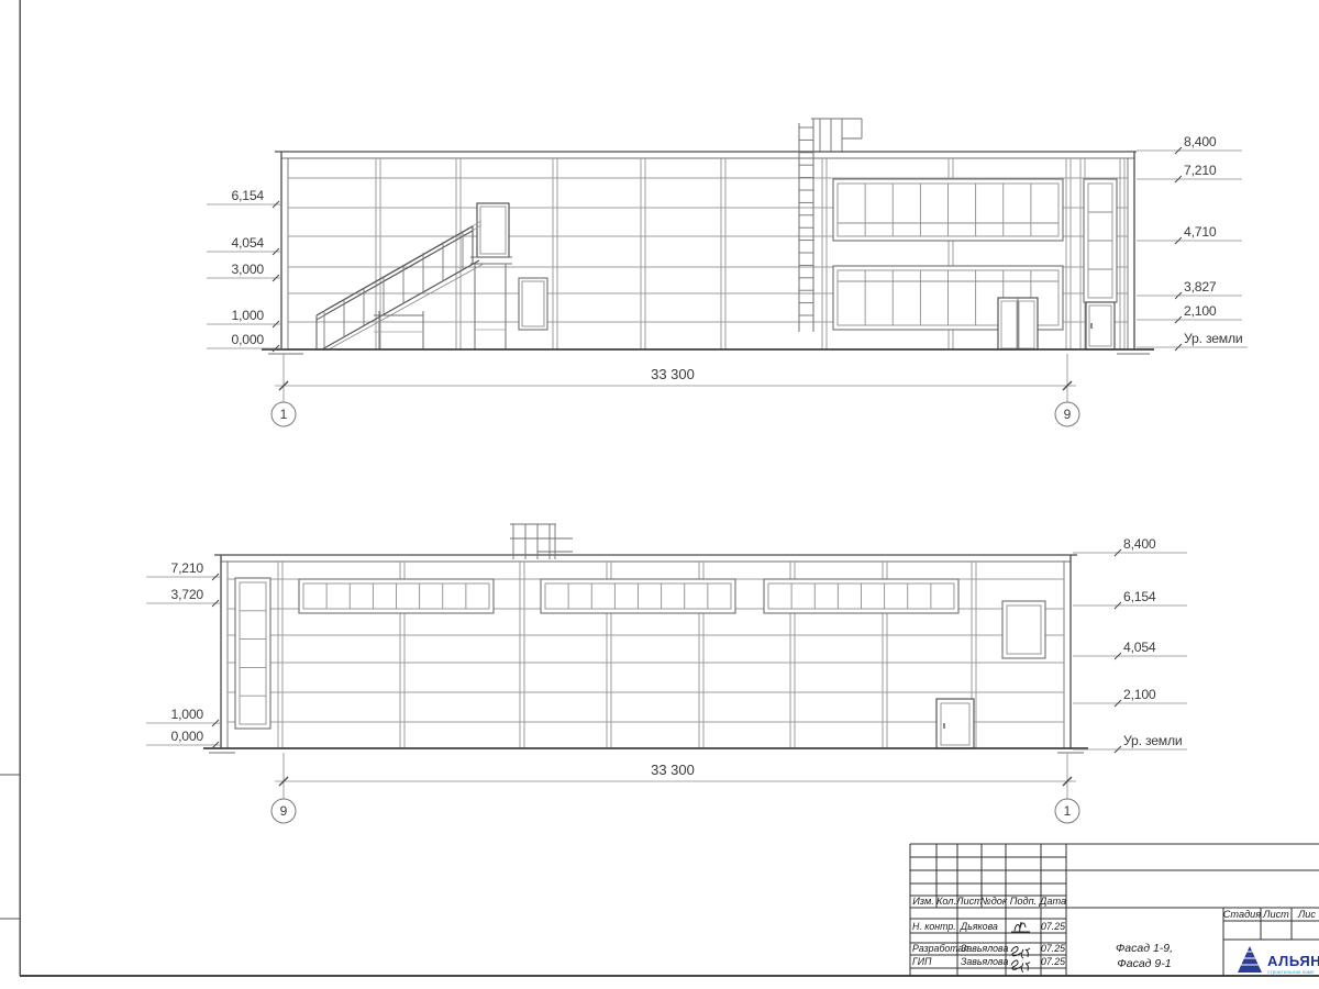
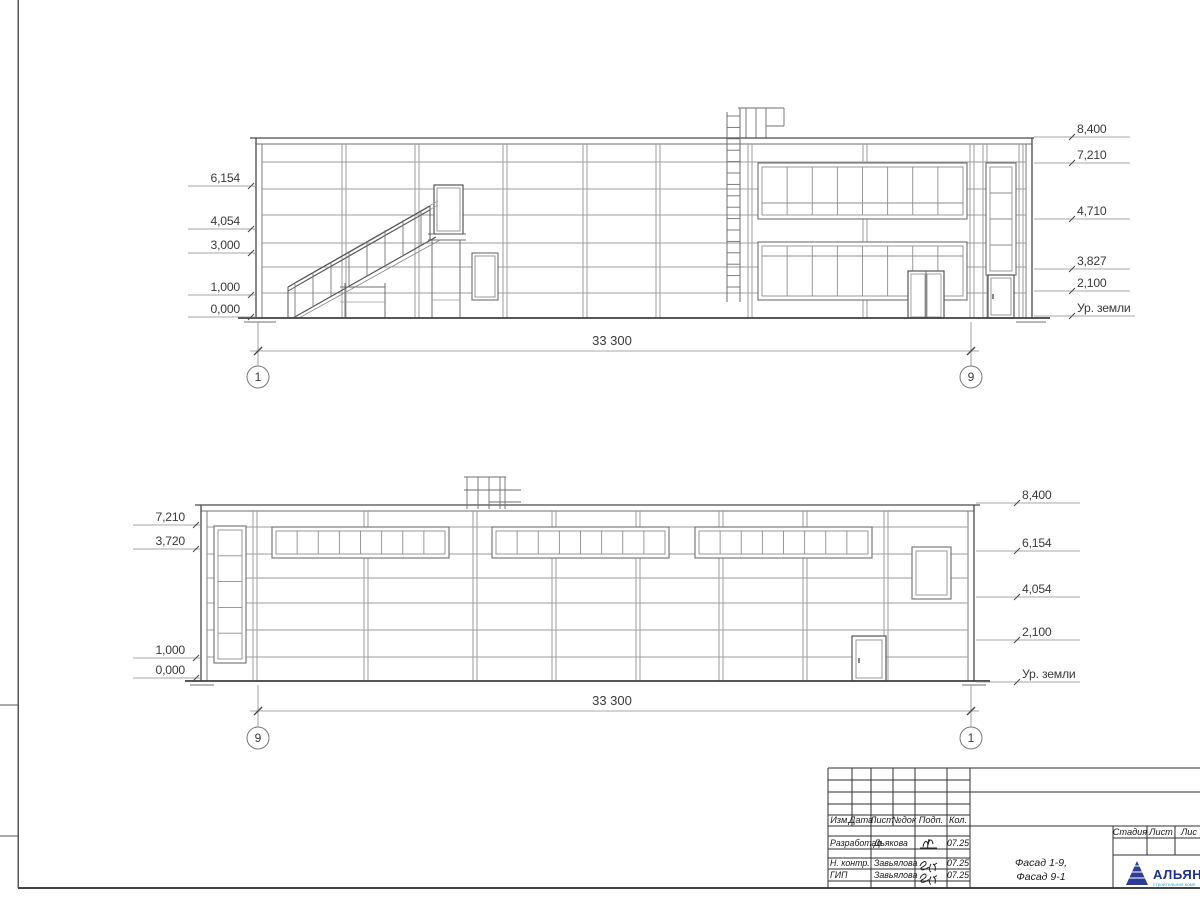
  33 300
  1
  9
  6,154
  4,054
  3,000
  1,000
  0,000
  8,400
  7,210
  4,710
  3,827
  2,100
  Ур. земли
  33 300
  9
  1
  7,210
  3,720
  1,000
  0,000
  8,400
  6,154
  4,054
  2,100
  Ур. земли
  Изм.
- Кол.
+ Дата
  Лист
  №док
  Подп.
- Дата
+ Кол.
- Н. контр.
+ Разработал
  Дьякова
  07.25
- Разработал
+ Н. контр.
  Завьялова
  07.25
  ГИП
  Завьялова
  07.25
  Стадия
  Лист
  Лис
  Фасад 1-9,
  Фасад 9-1
  АЛЬЯН
